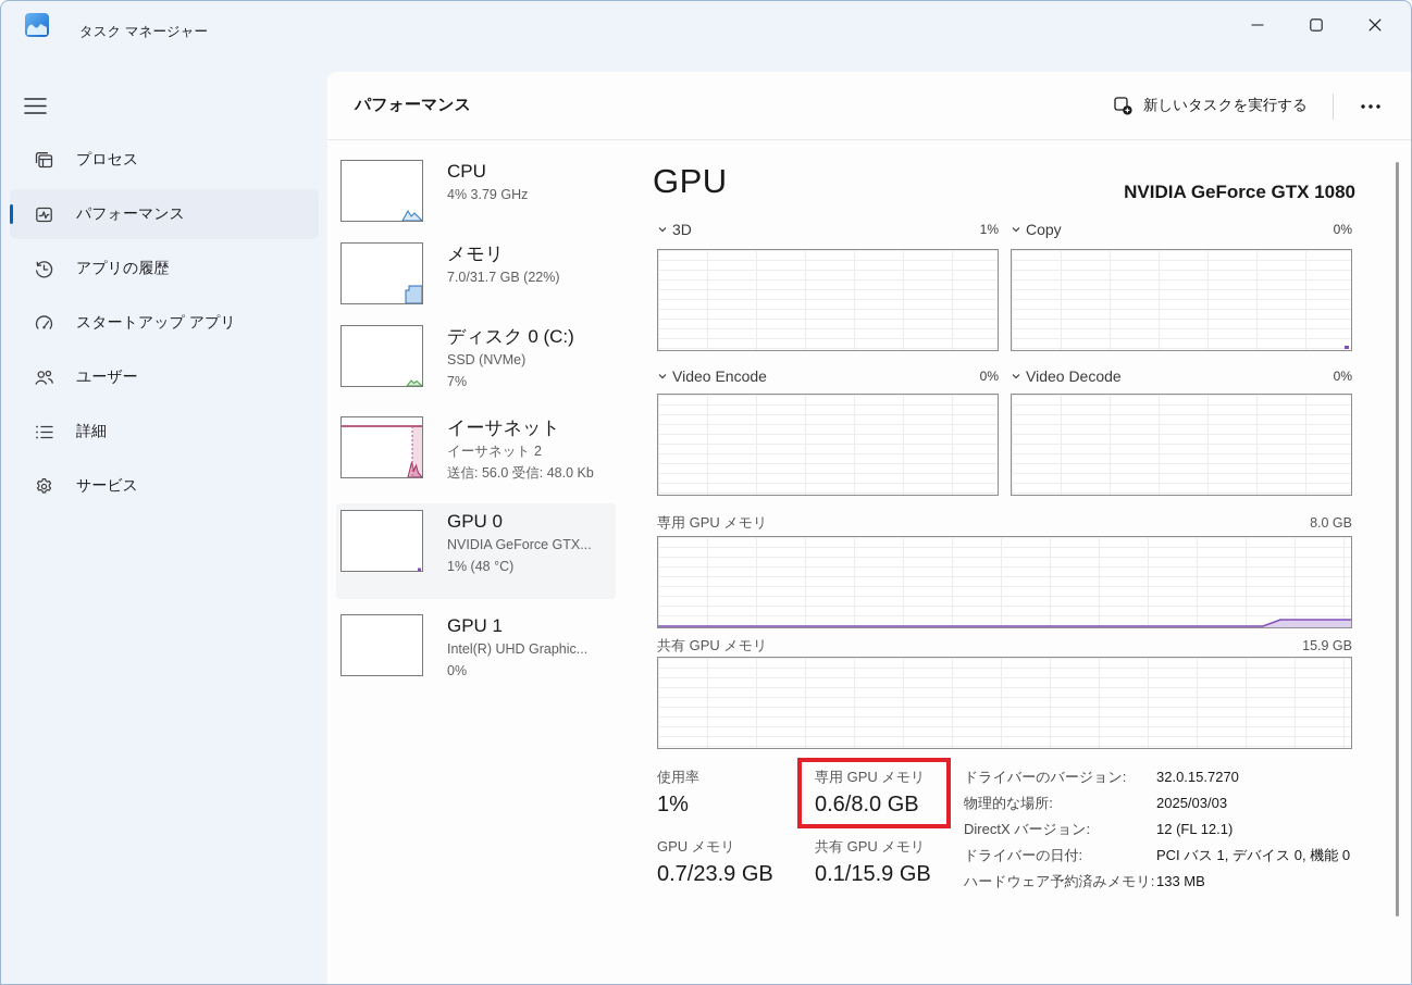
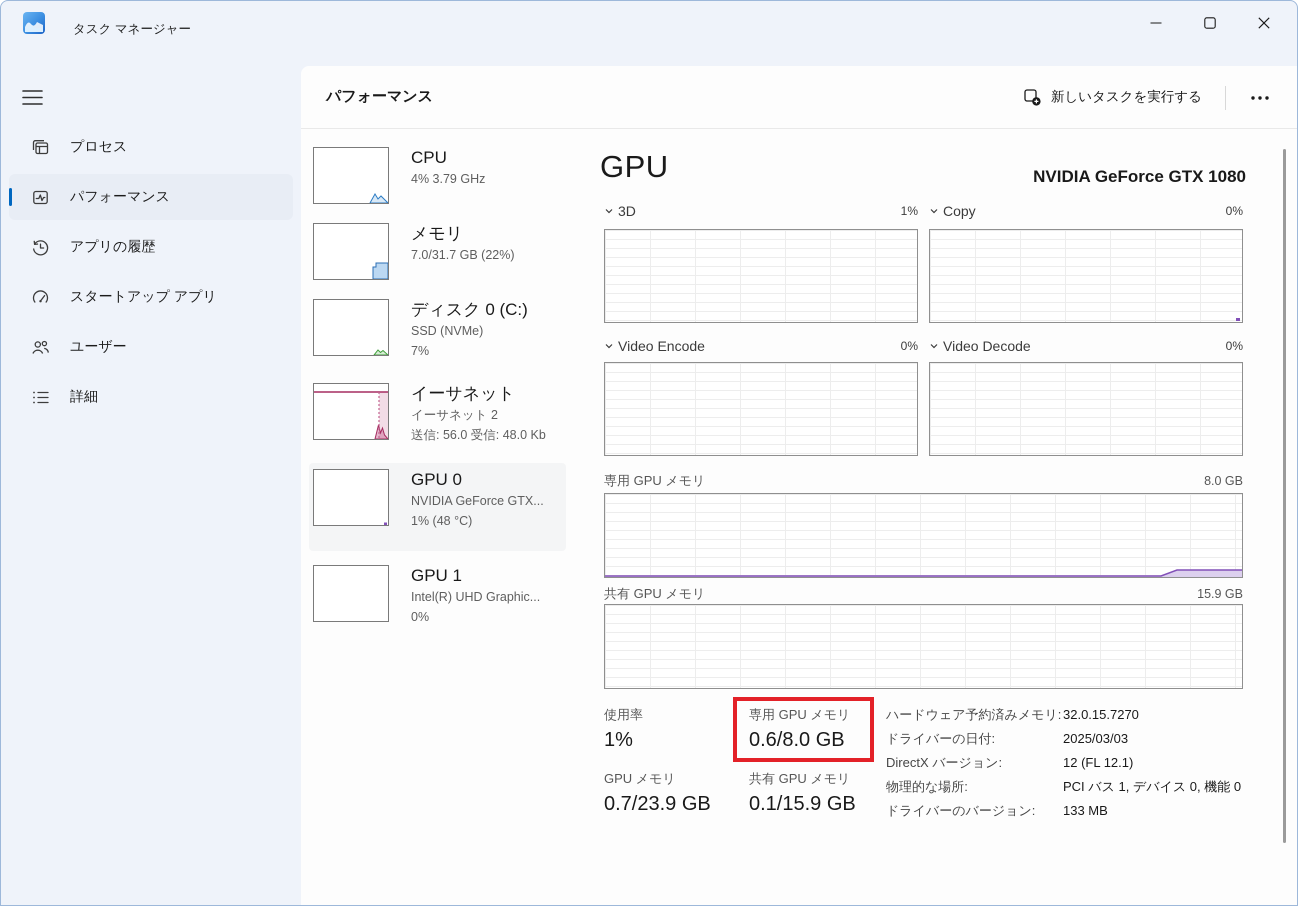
  タスク マネージャー
  プロセス
  パフォーマンス
  アプリの履歴
  スタートアップ アプリ
  ユーザー
  詳細
- サービス
  パフォーマンス
  新しいタスクを実行する
  CPU
  4% 3.79 GHz
  メモリ
  7.0/31.7 GB (22%)
  ディスク 0 (C:)
  SSD (NVMe)
  7%
  イーサネット
  イーサネット 2
  送信: 56.0 受信: 48.0 Kb
  GPU 0
  NVIDIA GeForce GTX...
  1% (48 °C)
  GPU 1
  Intel(R) UHD Graphic...
  0%
  GPU
  NVIDIA GeForce GTX 1080
  3D
  1%
  Copy
  0%
  Video Encode
  0%
  Video Decode
  0%
  専用 GPU メモリ
  8.0 GB
  共有 GPU メモリ
  15.9 GB
  使用率
  1%
  専用 GPU メモリ
  0.6/8.0 GB
  GPU メモリ
  0.7/23.9 GB
  共有 GPU メモリ
  0.1/15.9 GB
- ドライバーのバージョン:
+ ハードウェア予約済みメモリ:
  32.0.15.7270
- 物理的な場所:
+ ドライバーの日付:
  2025/03/03
  DirectX バージョン:
  12 (FL 12.1)
- ドライバーの日付:
+ 物理的な場所:
  PCI バス 1, デバイス 0, 機能 0
- ハードウェア予約済みメモリ:
+ ドライバーのバージョン:
  133 MB
